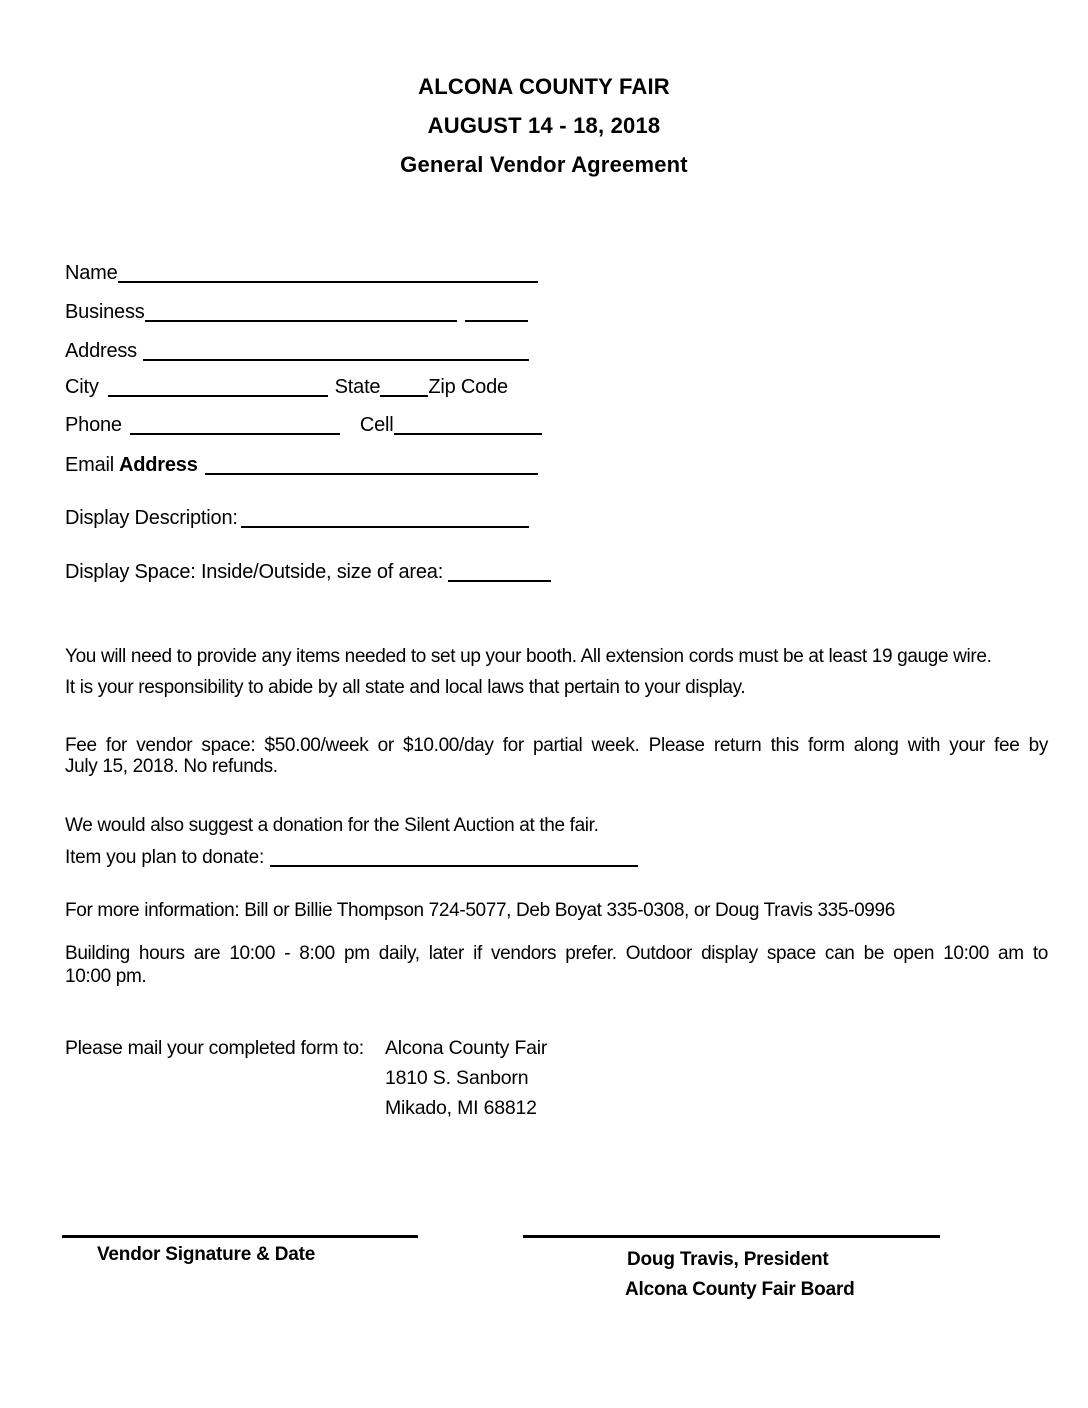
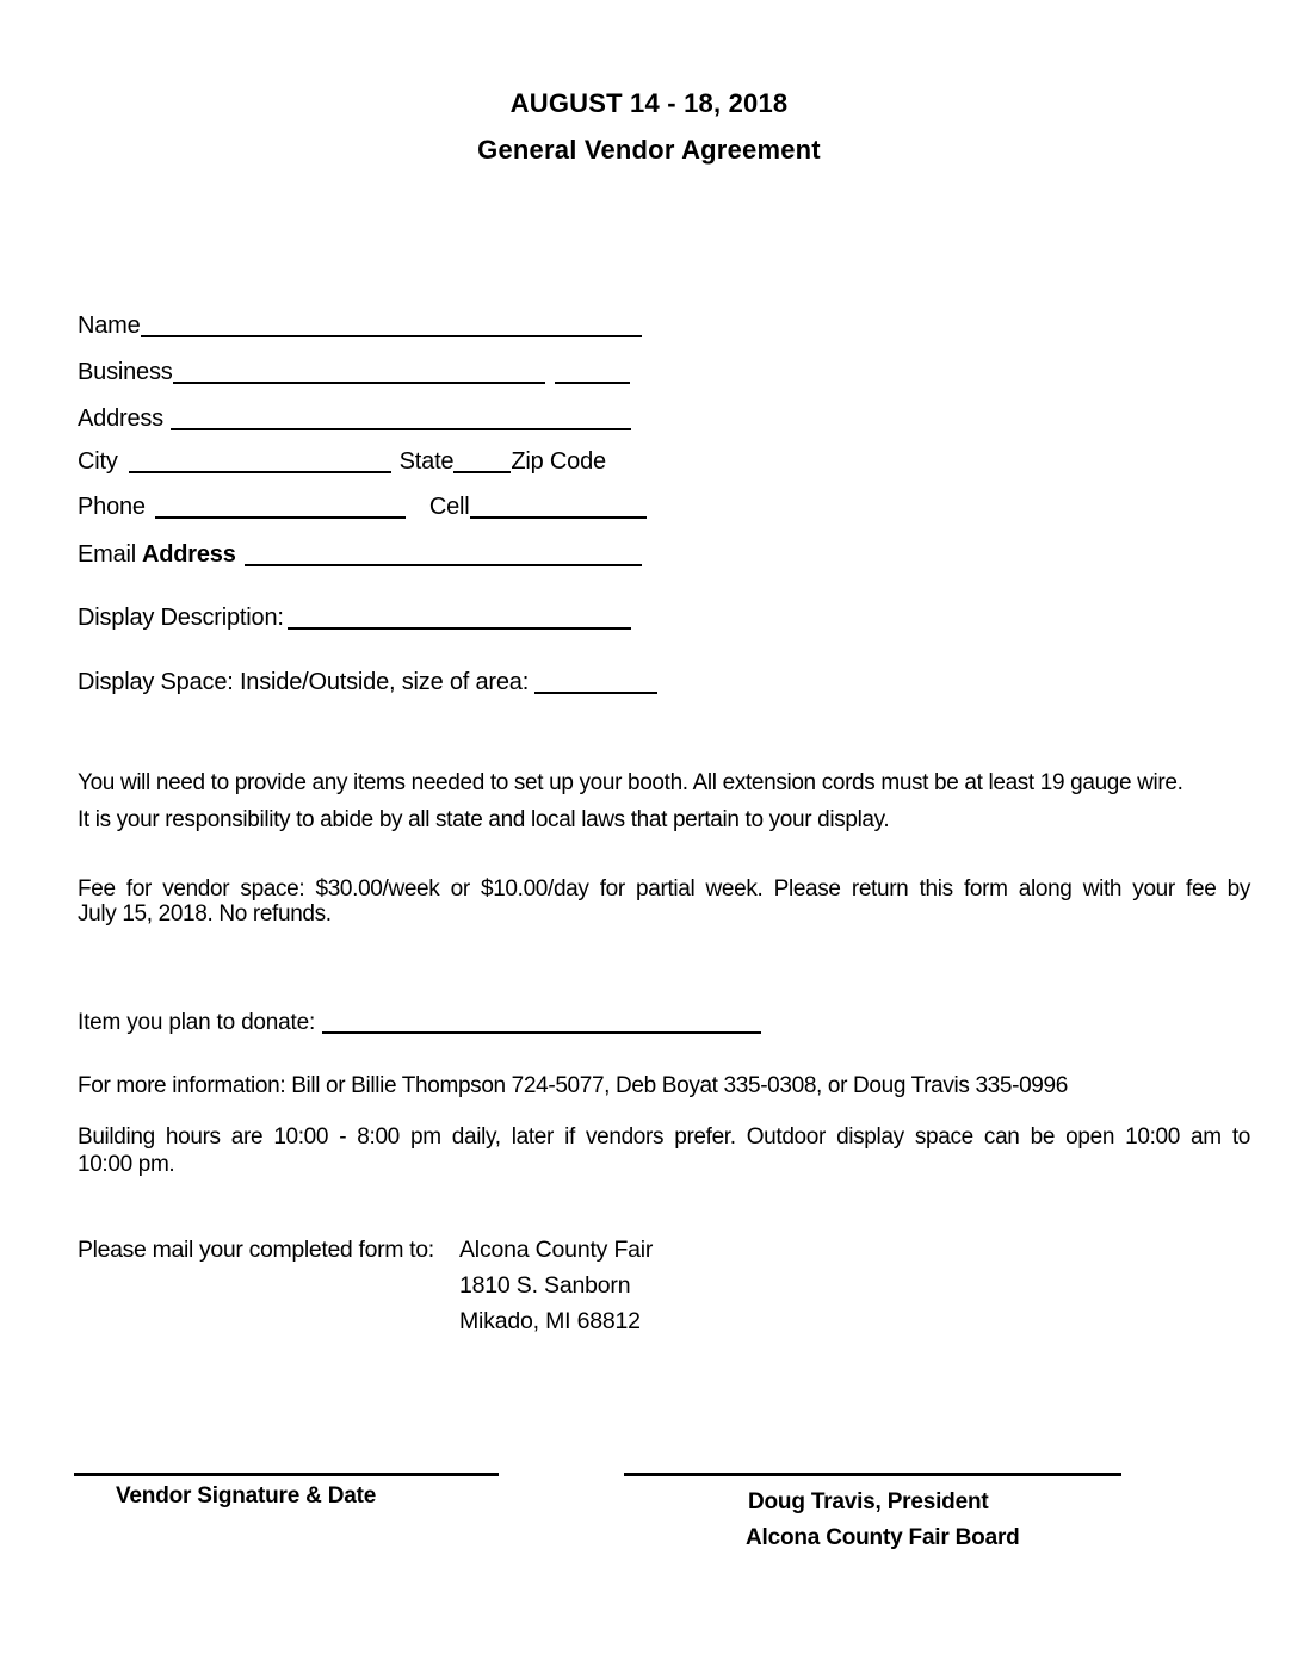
- ALCONA COUNTY FAIR
  AUGUST 14 - 18, 2018
  General Vendor Agreement
  Name
  Business
  Address
  City State Zip Code
  Phone Cell
  Email Address
  Display Description:
  Display Space: Inside/Outside, size of area:
  You will need to provide any items needed to set up your booth. All extension cords must be at least 19 gauge wire.
  It is your responsibility to abide by all state and local laws that pertain to your display.
- Fee for vendor space: $50.00/week or $10.00/day for partial week. Please return this form along with your fee by
+ Fee for vendor space: $30.00/week or $10.00/day for partial week. Please return this form along with your fee by
  July 15, 2018. No refunds.
- We would also suggest a donation for the Silent Auction at the fair.
  Item you plan to donate:
  For more information: Bill or Billie Thompson 724-5077, Deb Boyat 335-0308, or Doug Travis 335-0996
  Building hours are 10:00 - 8:00 pm daily, later if vendors prefer. Outdoor display space can be open 10:00 am to
  10:00 pm.
  Please mail your completed form to:
  Alcona County Fair
  1810 S. Sanborn
  Mikado, MI 68812
  Vendor Signature & Date
  Doug Travis, President
  Alcona County Fair Board
